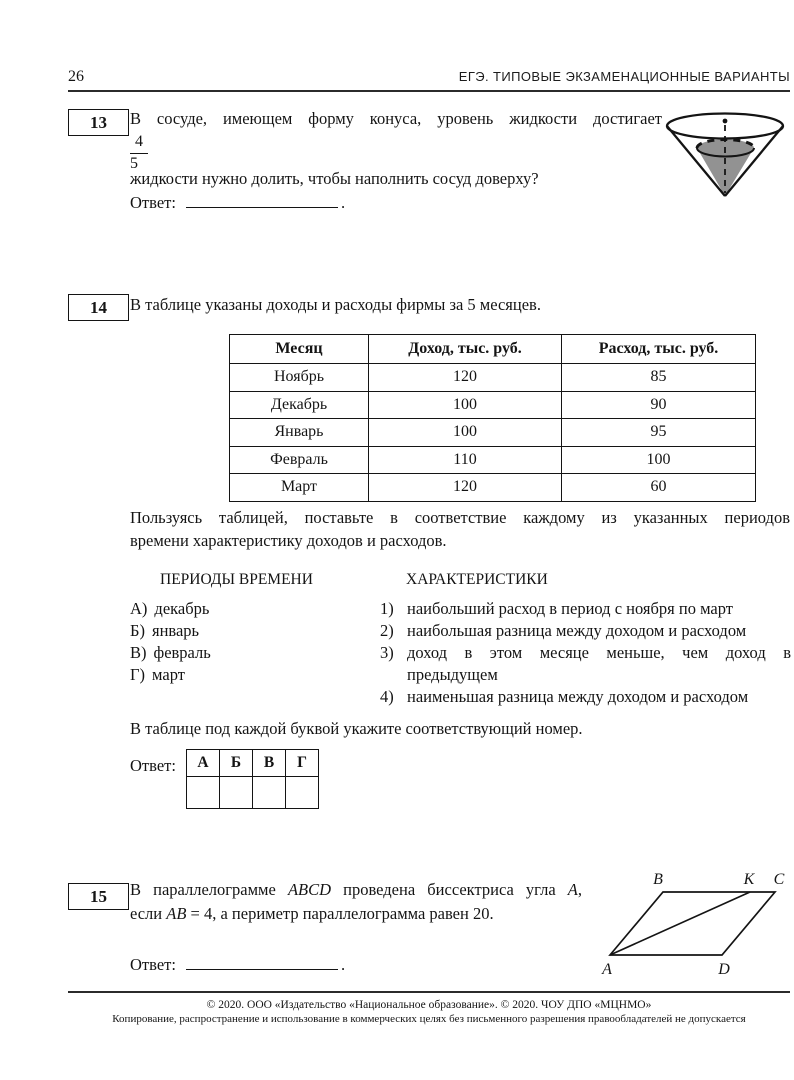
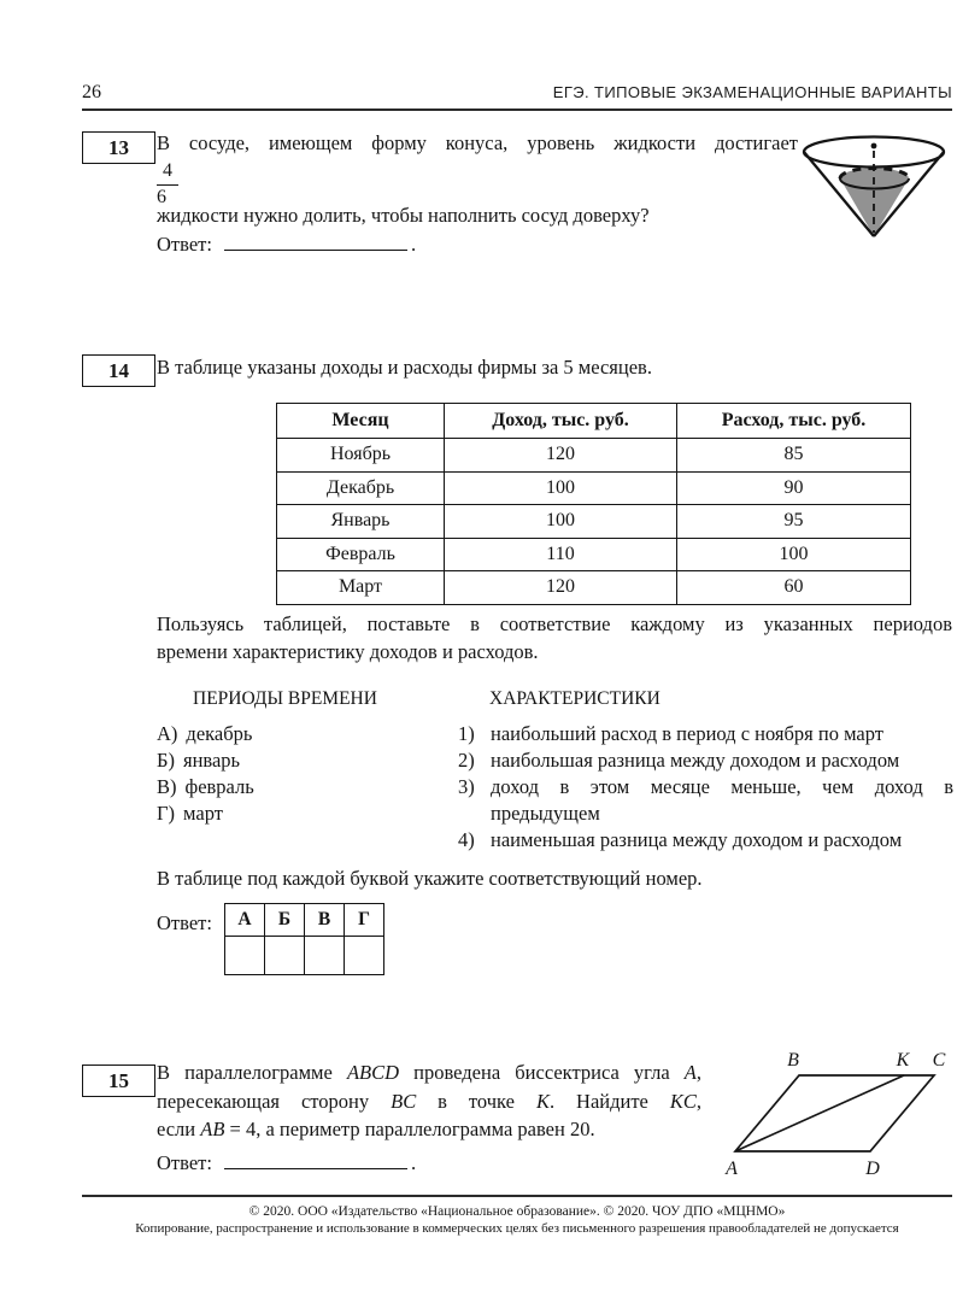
  26
  ЕГЭ. ТИПОВЫЕ ЭКЗАМЕНАЦИОННЫЕ ВАРИАНТЫ
  13
  В сосуде, имеющем форму конуса, уровень жидкости достигает
  4
- 5
+ 6
  жидкости нужно долить, чтобы наполнить сосуд доверху?
  Ответ: .
  14
  В таблице указаны доходы и расходы фирмы за 5 месяцев.
  Месяц	Доход, тыс. руб.	Расход, тыс. руб.
  Ноябрь	120	85
  Декабрь	100	90
  Январь	100	95
  Февраль	110	100
  Март	120	60
  Пользуясь таблицей, поставьте в соответствие каждому из указанных периодов
  времени характеристику доходов и расходов.
  ПЕРИОДЫ ВРЕМЕНИ
  А) декабрь
  Б) январь
  В) февраль
  Г) март
  ХАРАКТЕРИСТИКИ
  1)
  наибольший расход в период с ноября по март
  2)
  наибольшая разница между доходом и расходом
  3)
  доход в этом месяце меньше, чем доход в предыдущем
  4)
  наименьшая разница между доходом и расходом
  В таблице под каждой буквой укажите соответствующий номер.
  Ответ:
  А	Б	В	Г
  15
  В параллелограмме ABCD проведена биссектриса угла A,
+ пересекающая сторону BC в точке K. Найдите KC,
  если AB = 4, а периметр параллелограмма равен 20.
  B
  K
  C
  A
  D
  Ответ: .
  © 2020. ООО «Издательство «Национальное образование». © 2020. ЧОУ ДПО «МЦНМО»
  Копирование, распространение и использование в коммерческих целях без письменного разрешения правообладателей не допускается
